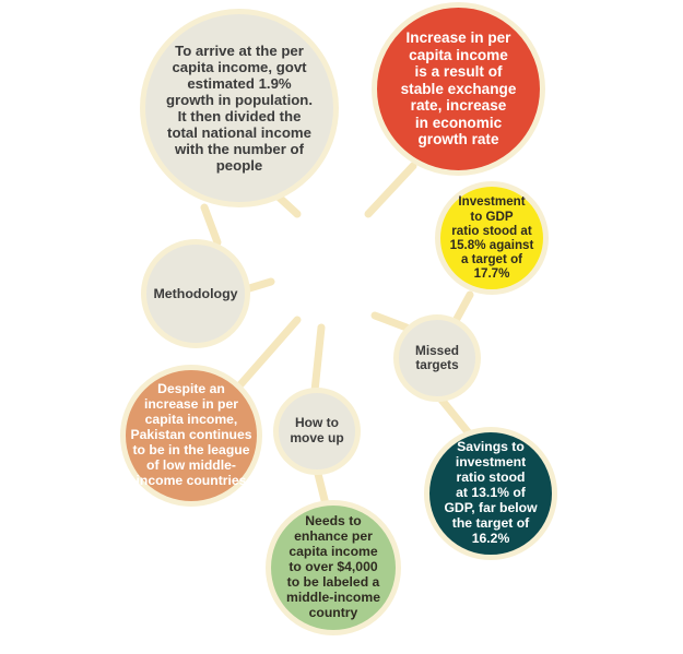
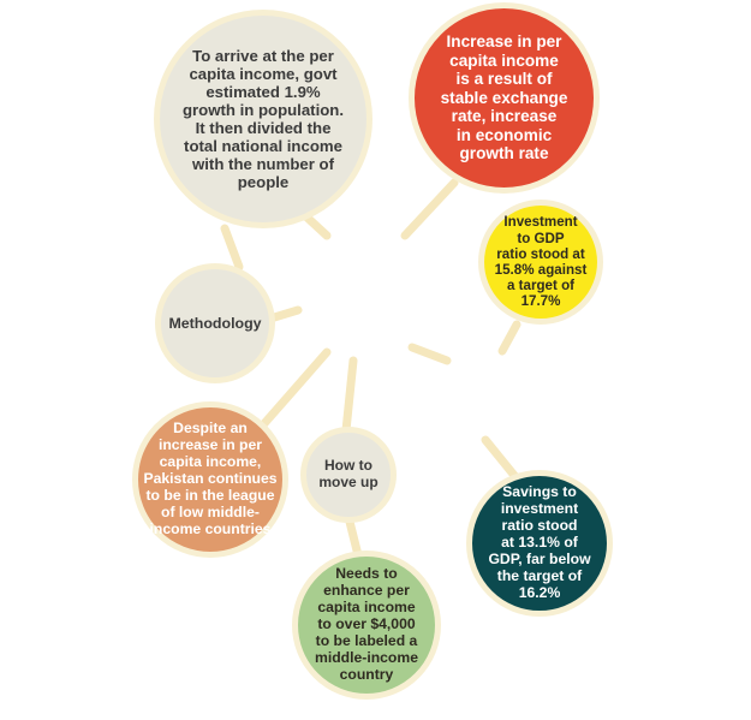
  To arrive at the per
  capita income, govt
  estimated 1.9%
  growth in population.
  It then divided the
  total national income
  with the number of
  people
  Increase in per
  capita income
  is a result of
  stable exchange
  rate, increase
  in economic
  growth rate
  Investment
  to GDP
  ratio stood at
  15.8% against
  a target of
  17.7%
  Methodology
- Missed
- targets
  Despite an
  increase in per
  capita income,
  Pakistan continues
  to be in the league
  of low middle-
  income countries
  How to
  move up
  Savings to
  investment
  ratio stood
  at 13.1% of
  GDP, far below
  the target of
  16.2%
  Needs to
  enhance per
  capita income
  to over $4,000
  to be labeled a
  middle-income
  country
